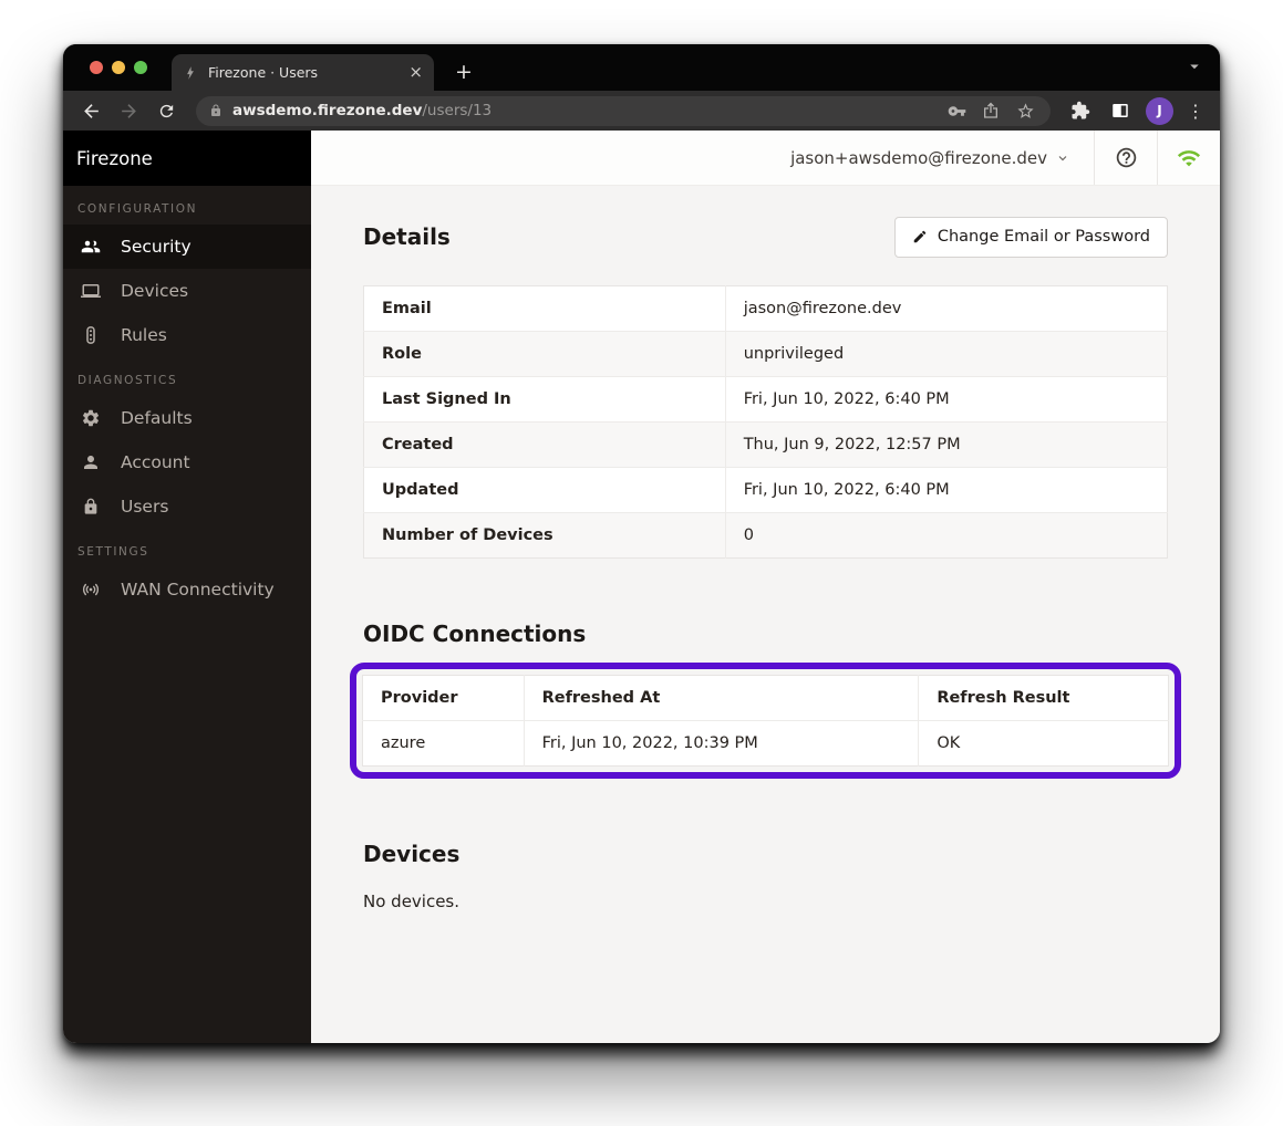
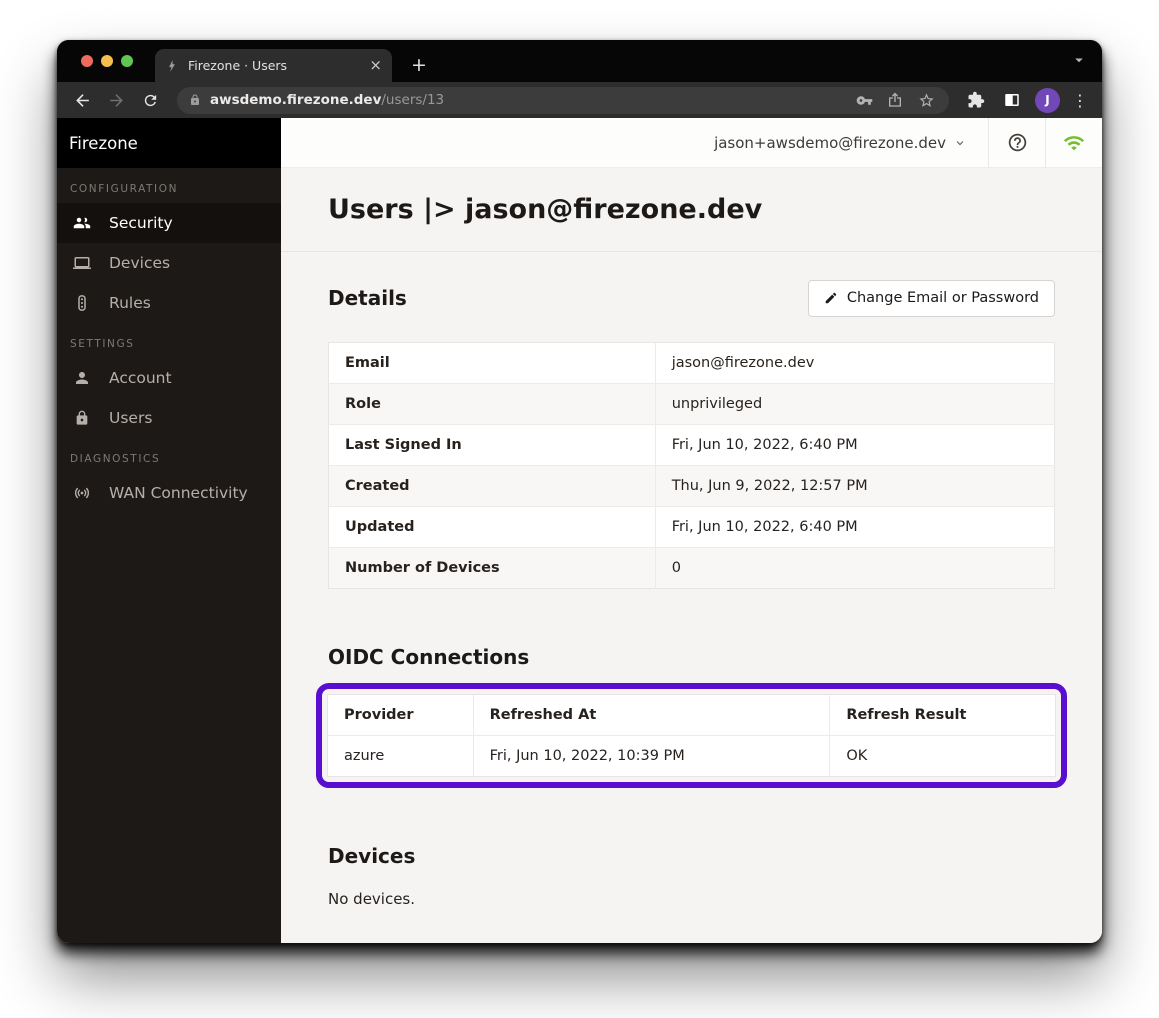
  Firezone · Users
  ×
  +
  awsdemo.firezone.dev/users/13
  J
  ⋮
  Firezone
  CONFIGURATION
  Security
  Devices
  Rules
- DIAGNOSTICS
+ SETTINGS
- Defaults
  Account
  Users
- SETTINGS
+ DIAGNOSTICS
  WAN Connectivity
  jason+awsdemo@firezone.dev
+ Users |> jason@firezone.dev
  Details
  Change Email or Password
  Email	jason@firezone.dev
  Role	unprivileged
  Last Signed In	Fri, Jun 10, 2022, 6:40 PM
  Created	Thu, Jun 9, 2022, 12:57 PM
  Updated	Fri, Jun 10, 2022, 6:40 PM
  Number of Devices	0
  OIDC Connections
  Provider	Refreshed At	Refresh Result
  azure	Fri, Jun 10, 2022, 10:39 PM	OK
  Devices
  No devices.
